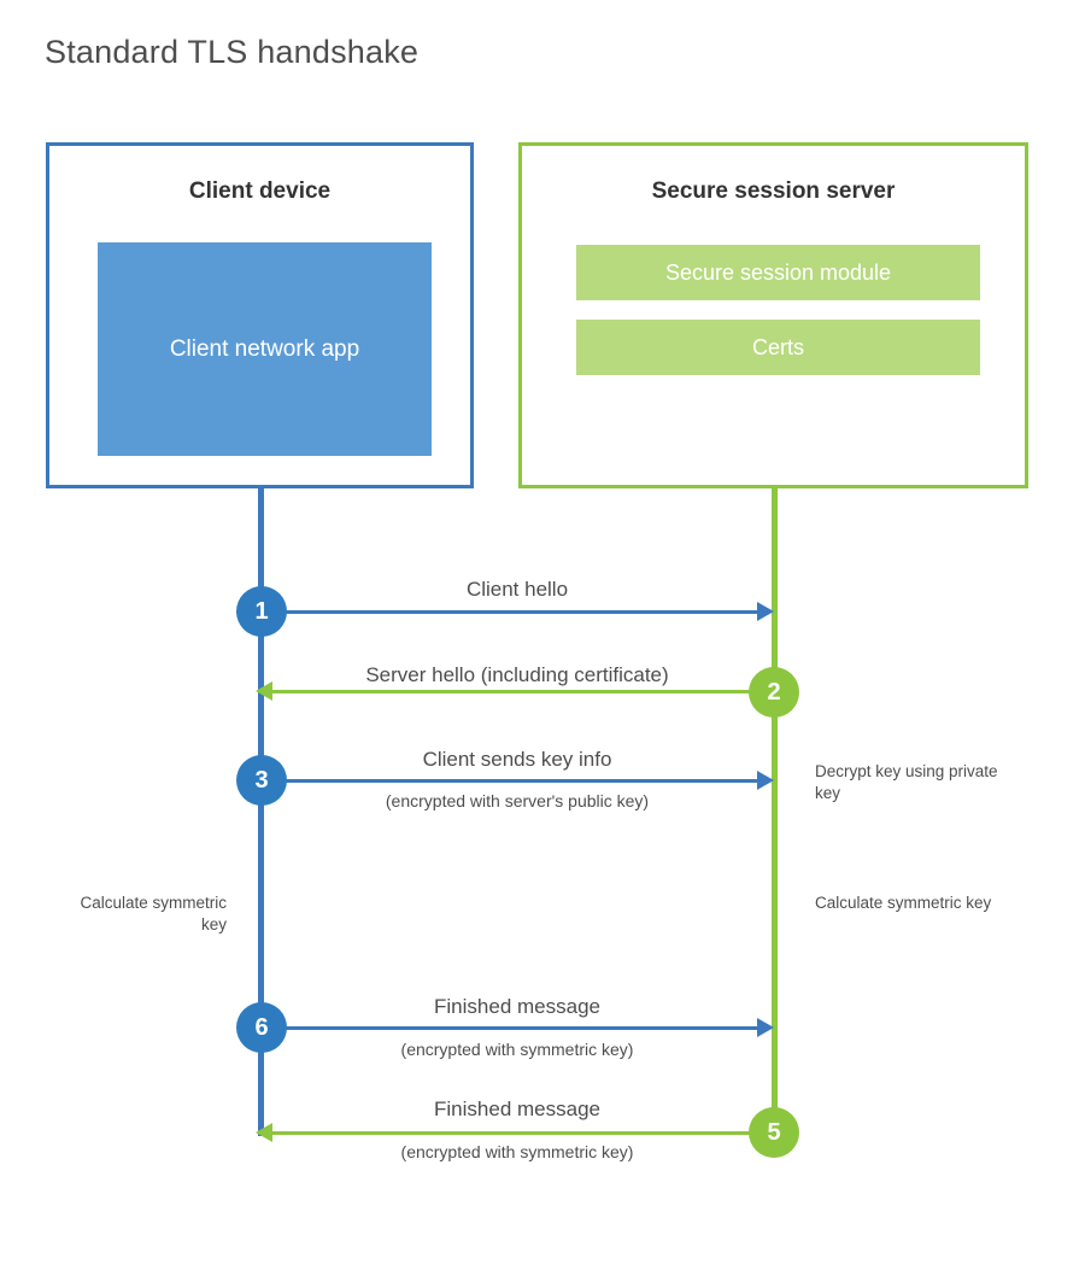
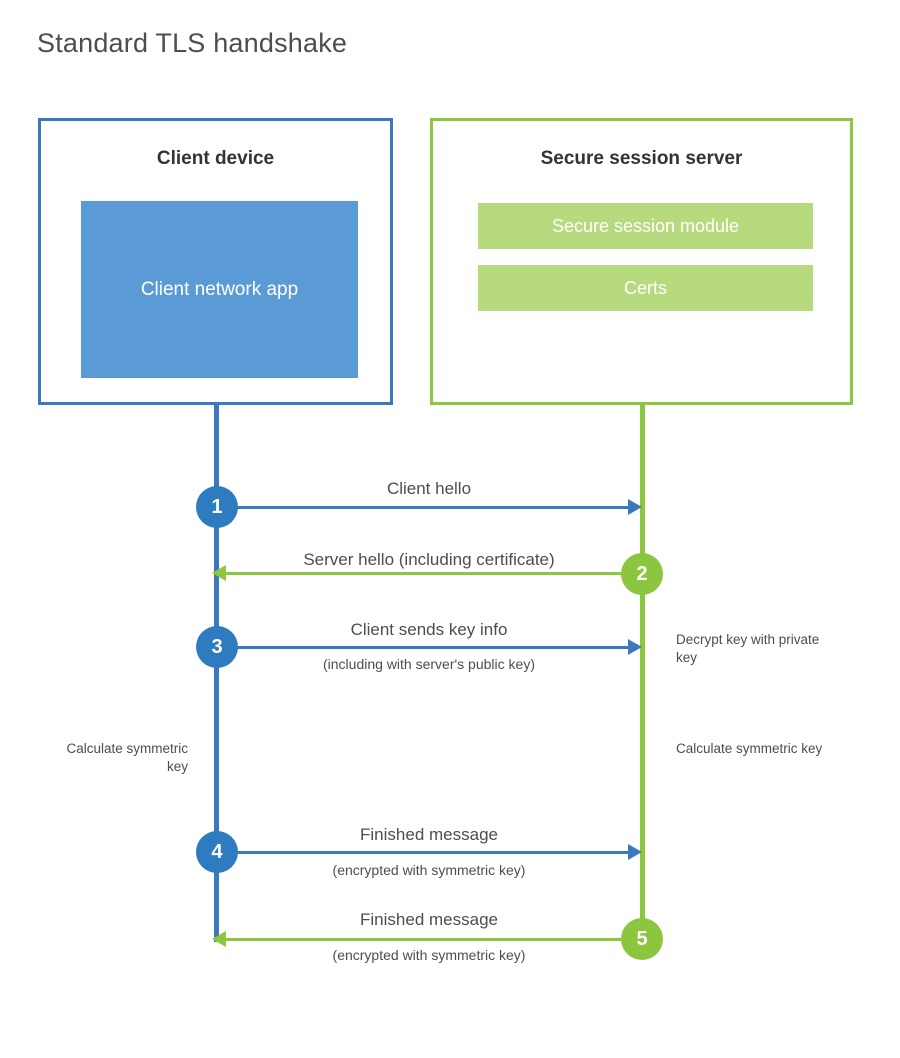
  Standard TLS handshake
  Client device
  Client network app
  Secure session server
  Secure session module
  Certs
  Client hello
  1
  Server hello (including certificate)
  2
  Client sends key info
- (encrypted with server's public key)
+ (including with server's public key)
  3
- Decrypt key using private key
+ Decrypt key with private key
  Calculate symmetric key
  Calculate symmetric key
  Finished message
  (encrypted with symmetric key)
- 6
+ 4
  Finished message
  (encrypted with symmetric key)
  5
